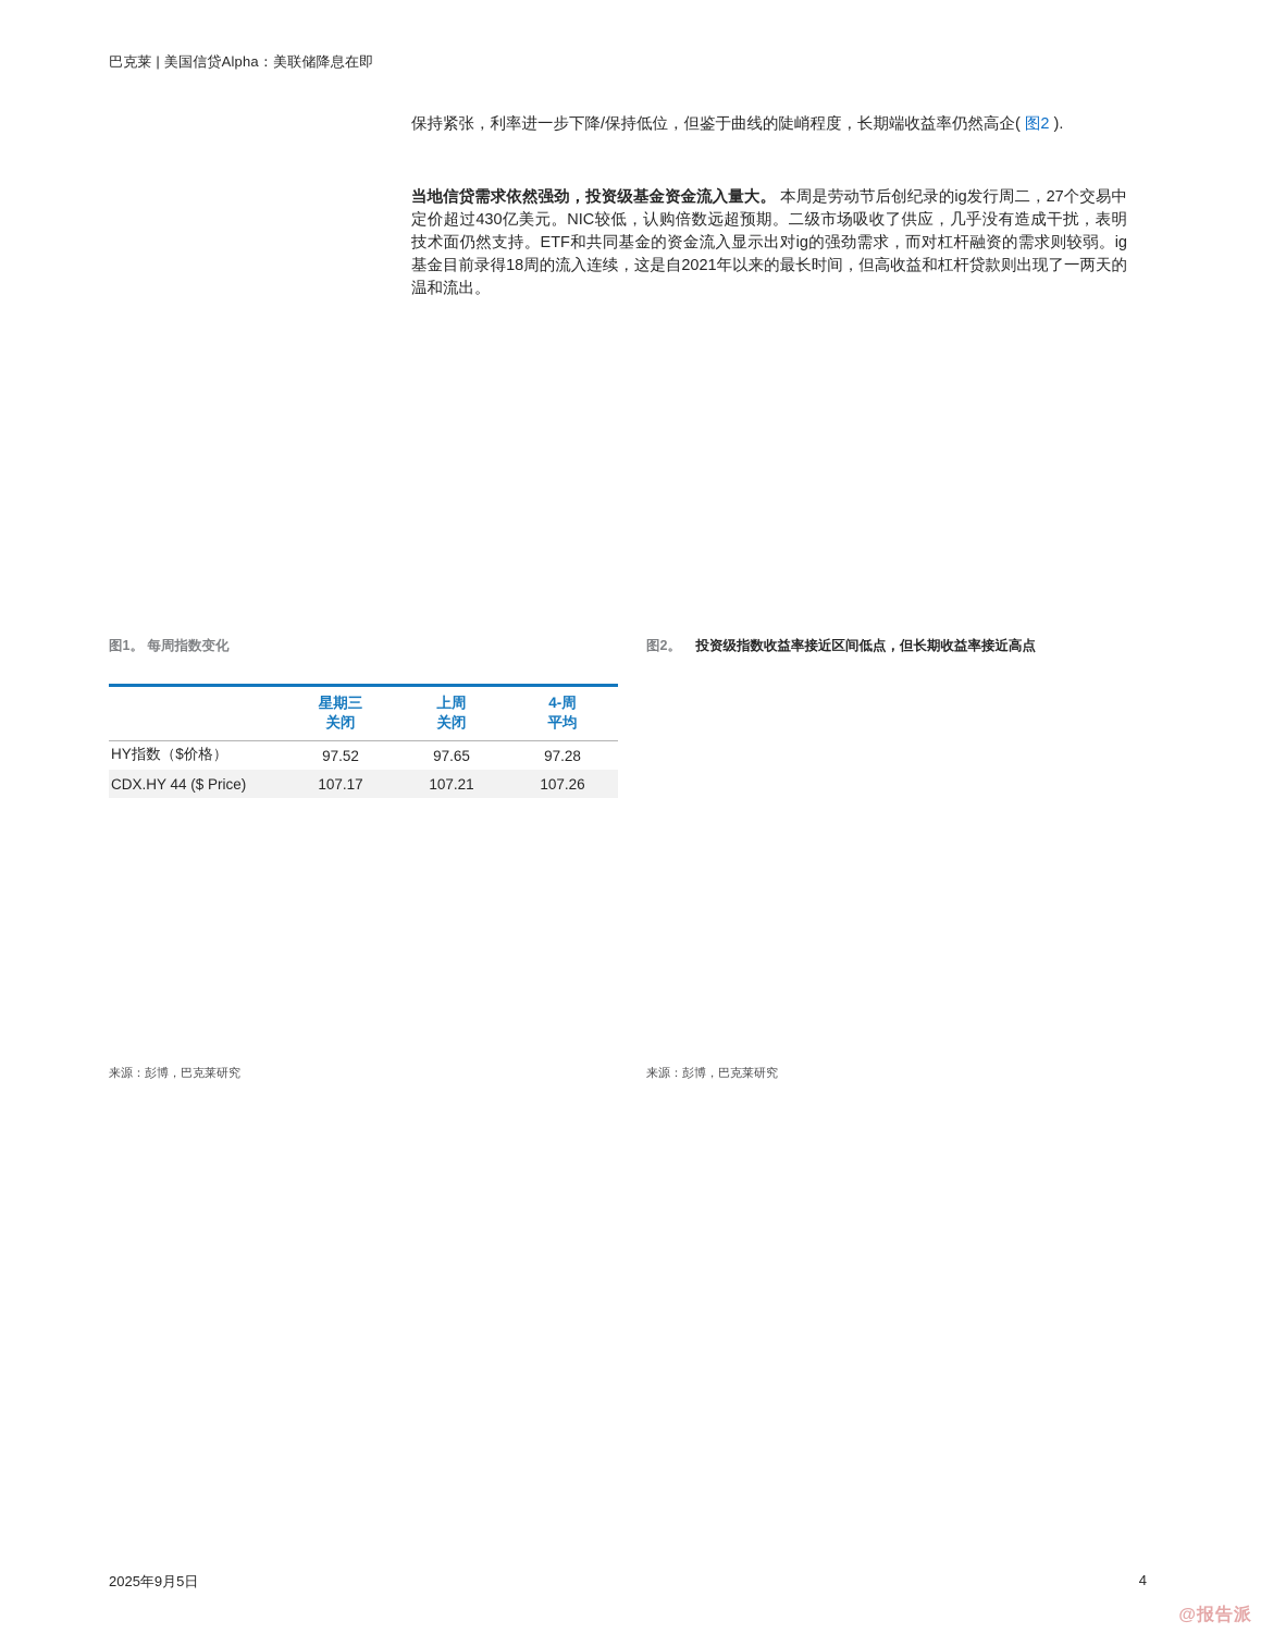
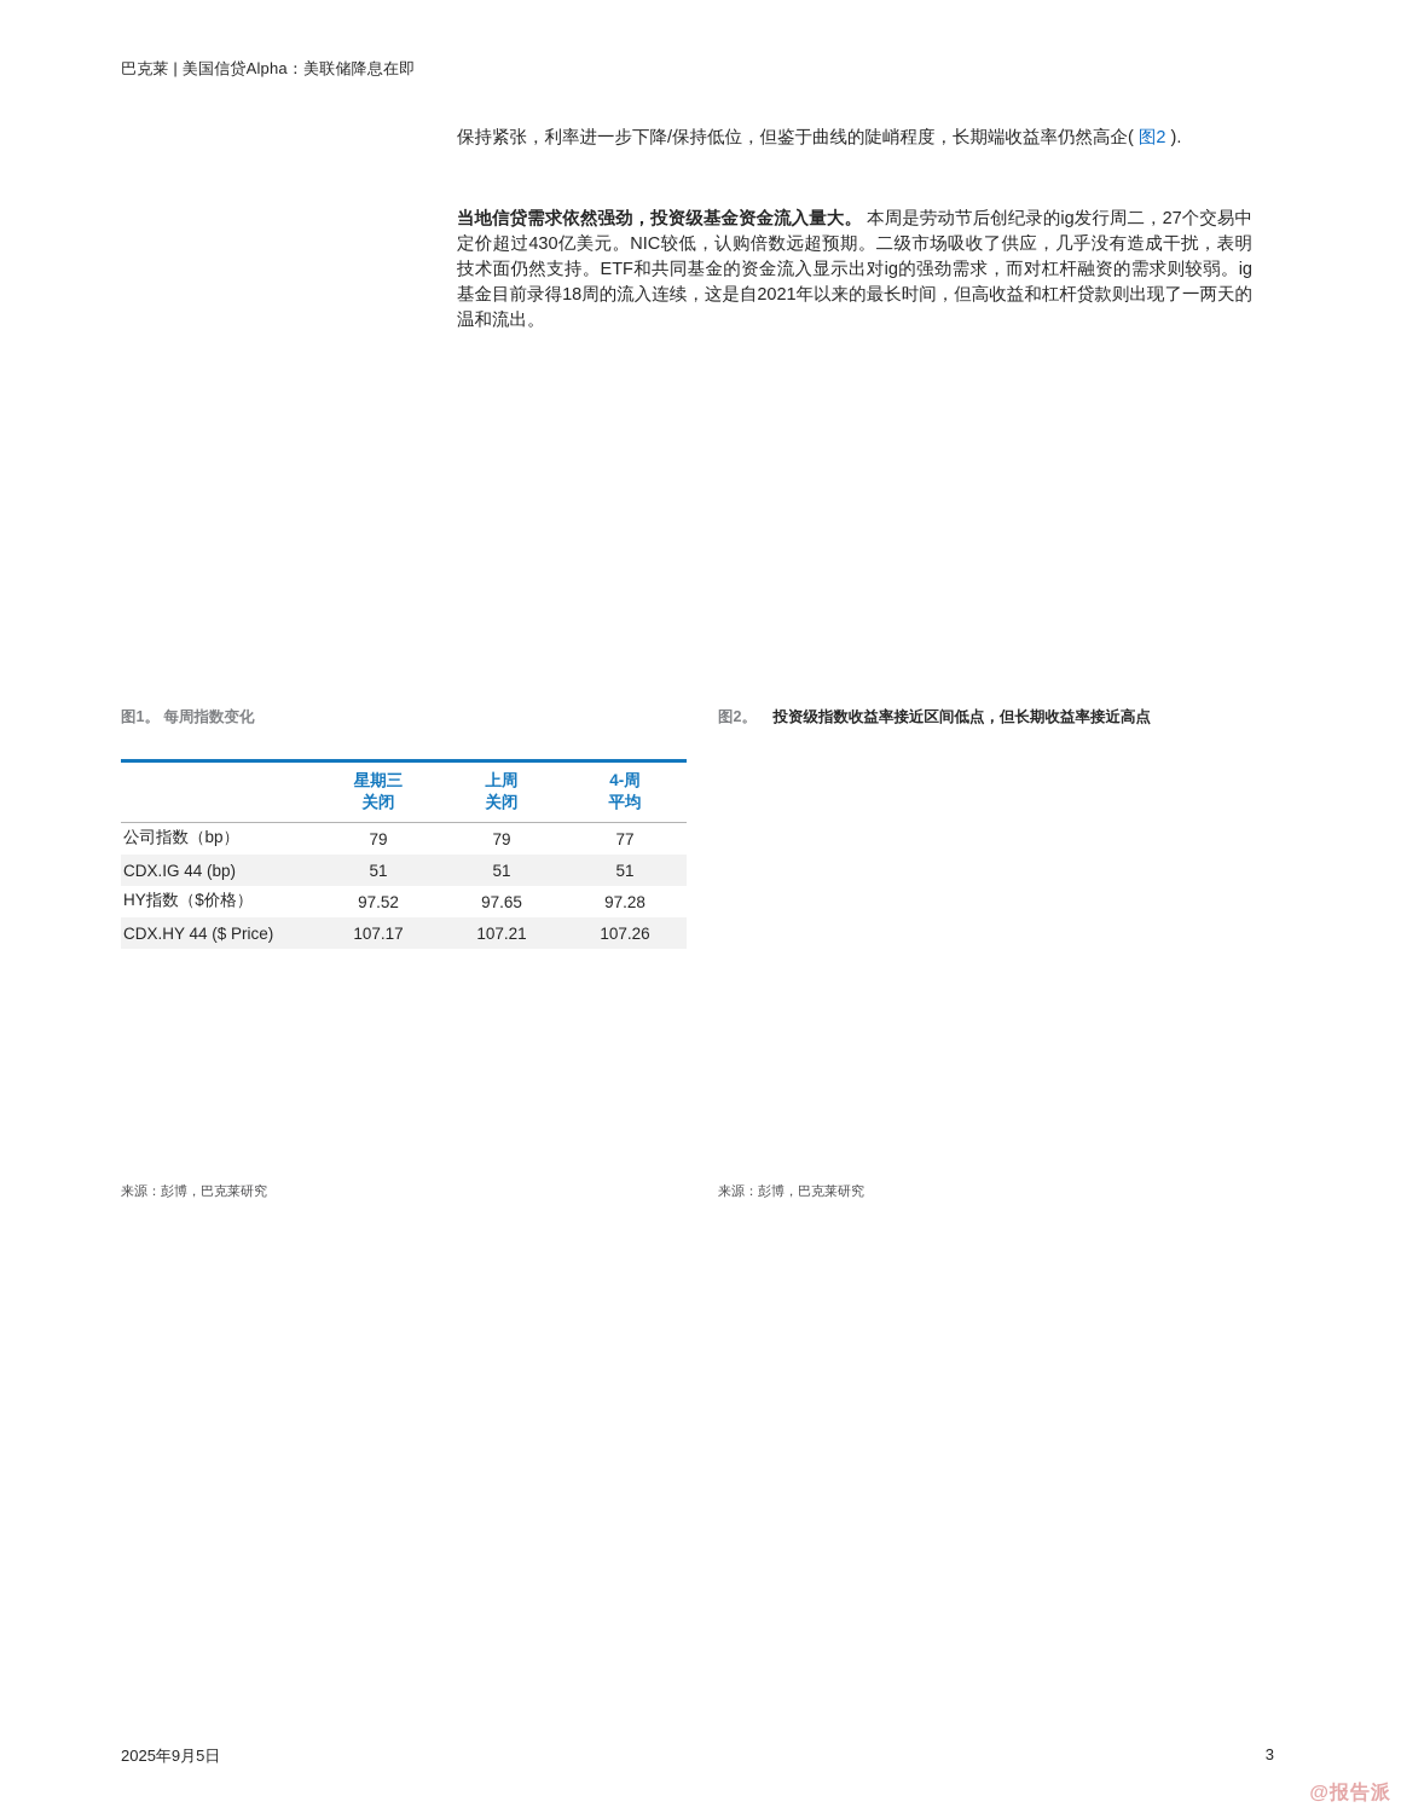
  巴克莱 | 美国信贷Alpha：美联储降息在即
  保持紧张，利率进一步下降/保持低位，但鉴于曲线的陡峭程度，长期端收益率仍然高企( 图2 ).
  当地信贷需求依然强劲，投资级基金资金流入量大。 本周是劳动节后创纪录的ig发行周二，27个交易中定价超过430亿美元。NIC较低，认购倍数远超预期。二级市场吸收了供应，几乎没有造成干扰，表明技术面仍然支持。ETF和共同基金的资金流入显示出对ig的强劲需求，而对杠杆融资的需求则较弱。ig基金目前录得18周的流入连续，这是自2021年以来的最长时间，但高收益和杠杆贷款则出现了一两天的温和流出。
  图1。 每周指数变化
  图2。 投资级指数收益率接近区间低点，但长期收益率接近高点
  	星期三 关闭	上周 关闭	4-周 平均
+ 公司指数（bp）	79	79	77
+ CDX.IG 44 (bp)	51	51	51
  HY指数（$价格）	97.52	97.65	97.28
  CDX.HY 44 ($ Price)	107.17	107.21	107.26
  来源：彭博，巴克莱研究
  来源：彭博，巴克莱研究
  2025年9月5日
- 4
+ 3
  @报告派
